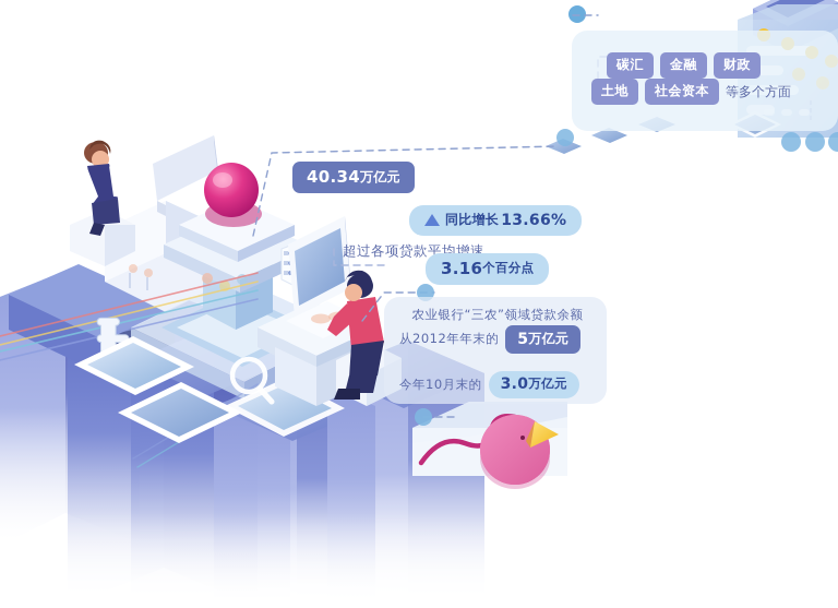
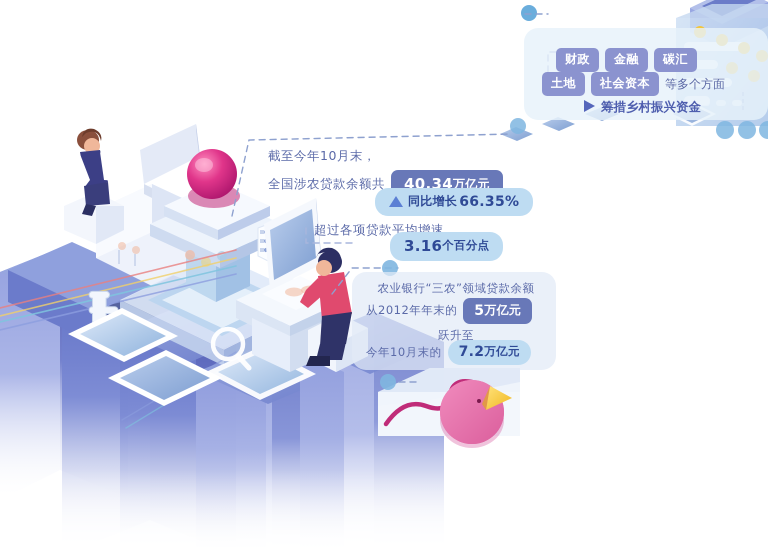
- 碳汇
+ 财政
  金融
- 财政
+ 碳汇
  土地
  社会资本
  等多个方面
+ 筹措乡村振兴资金
+ 截至今年10月末，
+ 全国涉农贷款余额共
  40.34
  万亿元
  同比增长
- 13.66%
+ 66.35%
  超过各项贷款平均增速
  3.16
  个百分点
  农业银行“三农”领域贷款余额
  从2012年年末的
  5
  万亿元
+ 跃升至
  今年10月末的
- 3.0
+ 7.2
  万亿元
